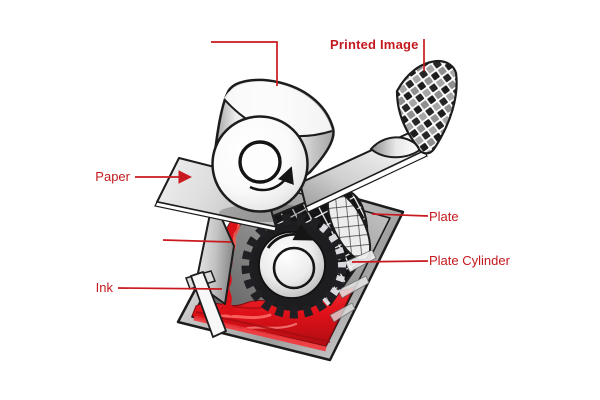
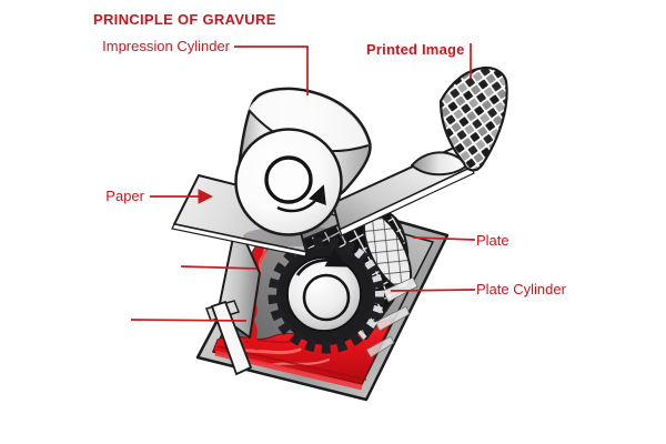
+ PRINCIPLE OF GRAVURE
+ Impression Cylinder
  Printed Image
  Paper
- Ink
  Plate
  Plate Cylinder
